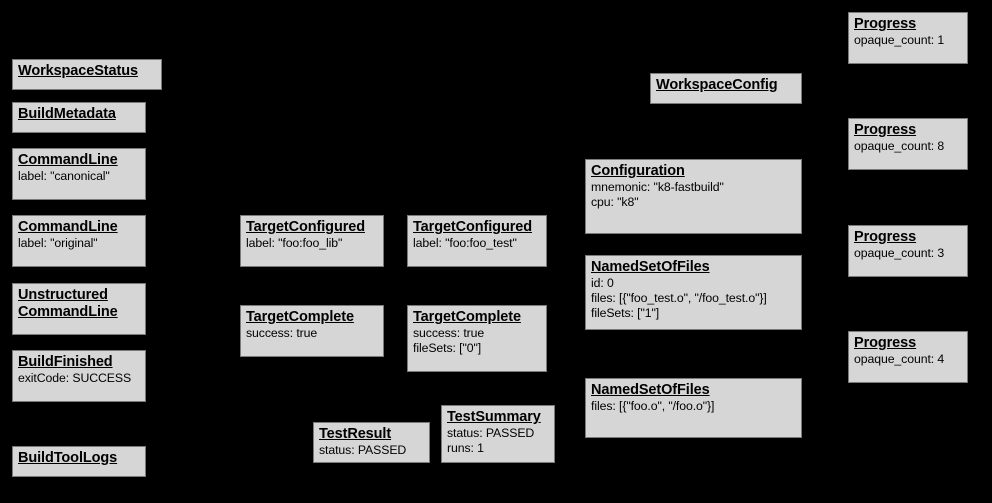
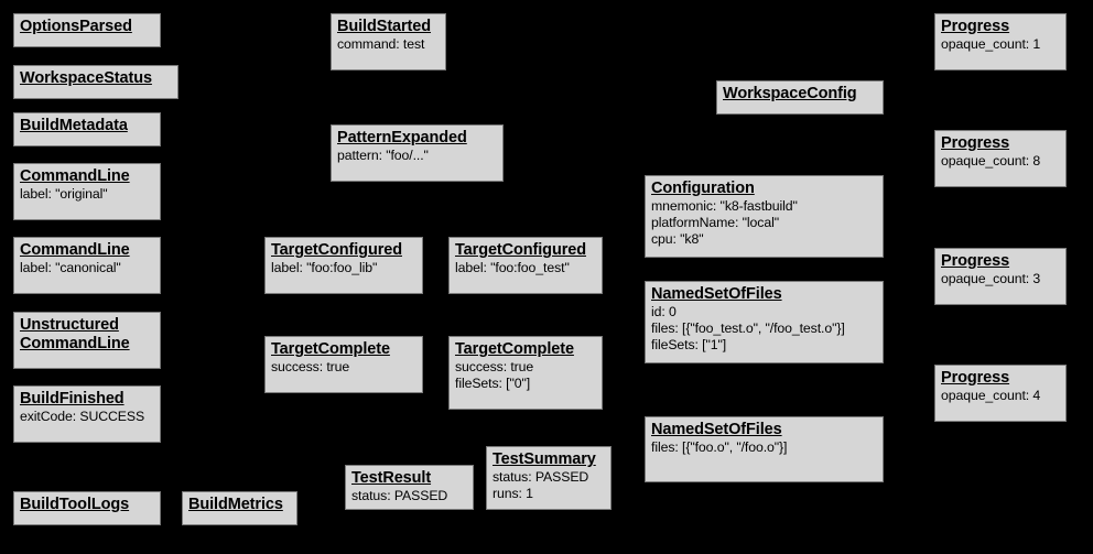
+ OptionsParsed
  WorkspaceStatus
  BuildMetadata
  CommandLine
- label: "canonical"
+ label: "original"
  CommandLine
- label: "original"
+ label: "canonical"
  Unstructured CommandLine
  BuildFinished
  exitCode: SUCCESS
  BuildToolLogs
+ BuildMetrics
+ BuildStarted
+ command: test
+ PatternExpanded
+ pattern: "foo/..."
  TargetConfigured
  label: "foo:foo_lib"
  TargetConfigured
  label: "foo:foo_test"
  TargetComplete
  success: true
  TargetComplete
  success: true
  fileSets: ["0"]
  TestResult
  status: PASSED
  TestSummary
  status: PASSED
  runs: 1
  WorkspaceConfig
  Configuration
  mnemonic: "k8-fastbuild"
+ platformName: "local"
  cpu: "k8"
  NamedSetOfFiles
  id: 0
  files: [{"foo_test.o", "/foo_test.o"}]
  fileSets: ["1"]
  NamedSetOfFiles
  files: [{"foo.o", "/foo.o"}]
  Progress
  opaque_count: 1
  Progress
  opaque_count: 8
  Progress
  opaque_count: 3
  Progress
  opaque_count: 4
